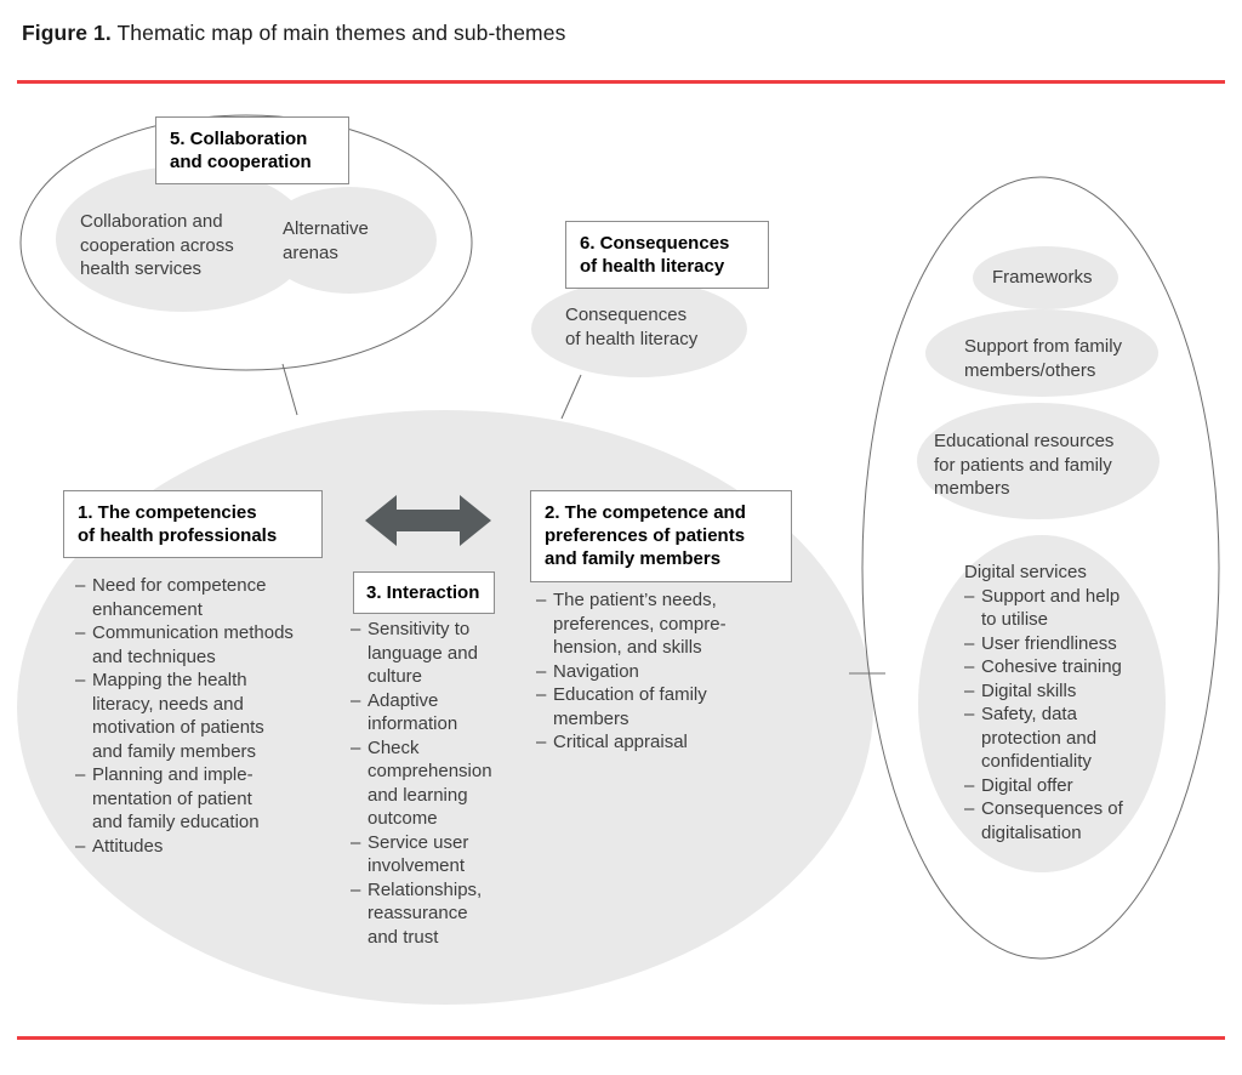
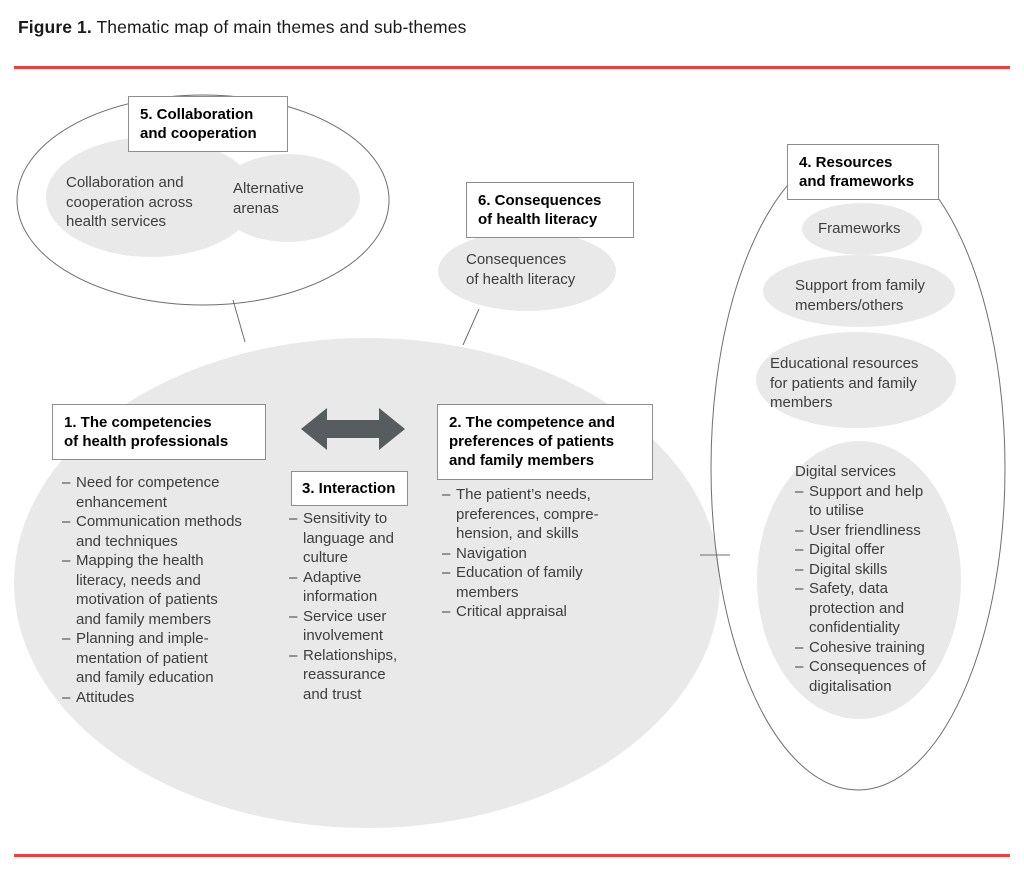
  Figure 1. Thematic map of main themes and sub-themes
  5. Collaboration
  and cooperation
  Collaboration and
  cooperation across
  health services
  Alternative
  arenas
  6. Consequences
  of health literacy
  Consequences
  of health literacy
+ 4. Resources
+ and frameworks
  Frameworks
  Support from family
  members/others
  Educational resources
  for patients and family
  members
  Digital services
  Support and help
  to utilise
  User friendliness
- Cohesive training
+ Digital offer
  Digital skills
  Safety, data
  protection and
  confidentiality
- Digital offer
+ Cohesive training
  Consequences of
  digitalisation
  1. The competencies
  of health professionals
  Need for competence
  enhancement
  Communication methods
  and techniques
  Mapping the health
  literacy, needs and
  motivation of patients
  and family members
  Planning and imple-
  mentation of patient
  and family education
  Attitudes
  3. Interaction
  Sensitivity to
  language and
  culture
  Adaptive
  information
- Check
- comprehension
- and learning
- outcome
  Service user
  involvement
  Relationships,
  reassurance
  and trust
  2. The competence and
  preferences of patients
  and family members
  The patient’s needs,
  preferences, compre-
  hension, and skills
  Navigation
  Education of family
  members
  Critical appraisal
